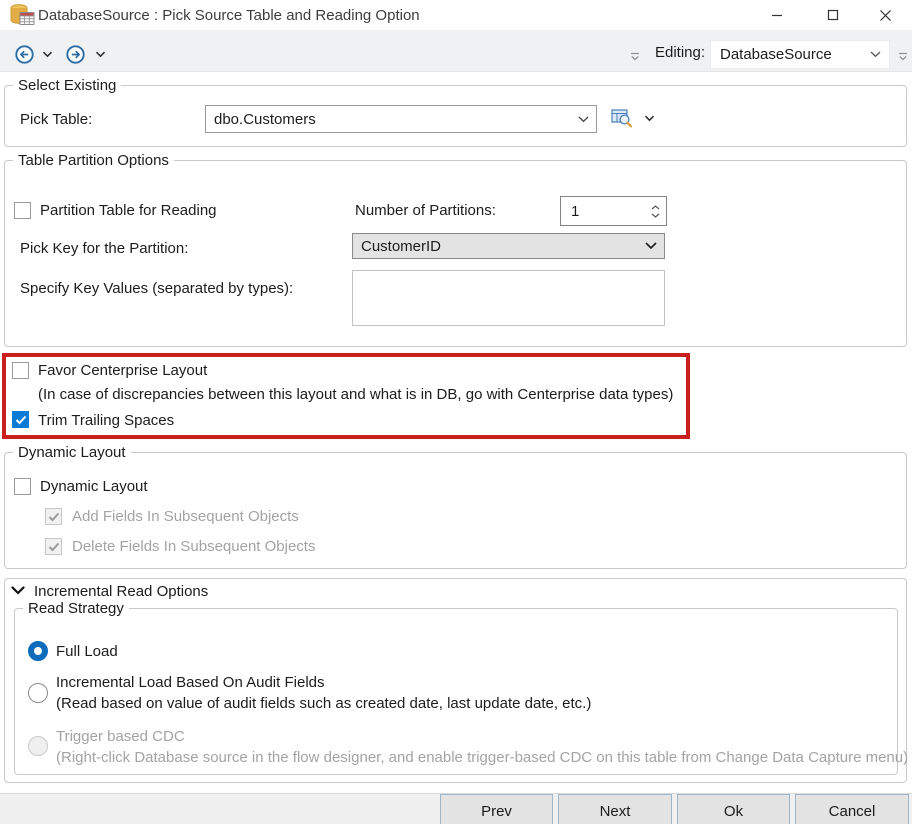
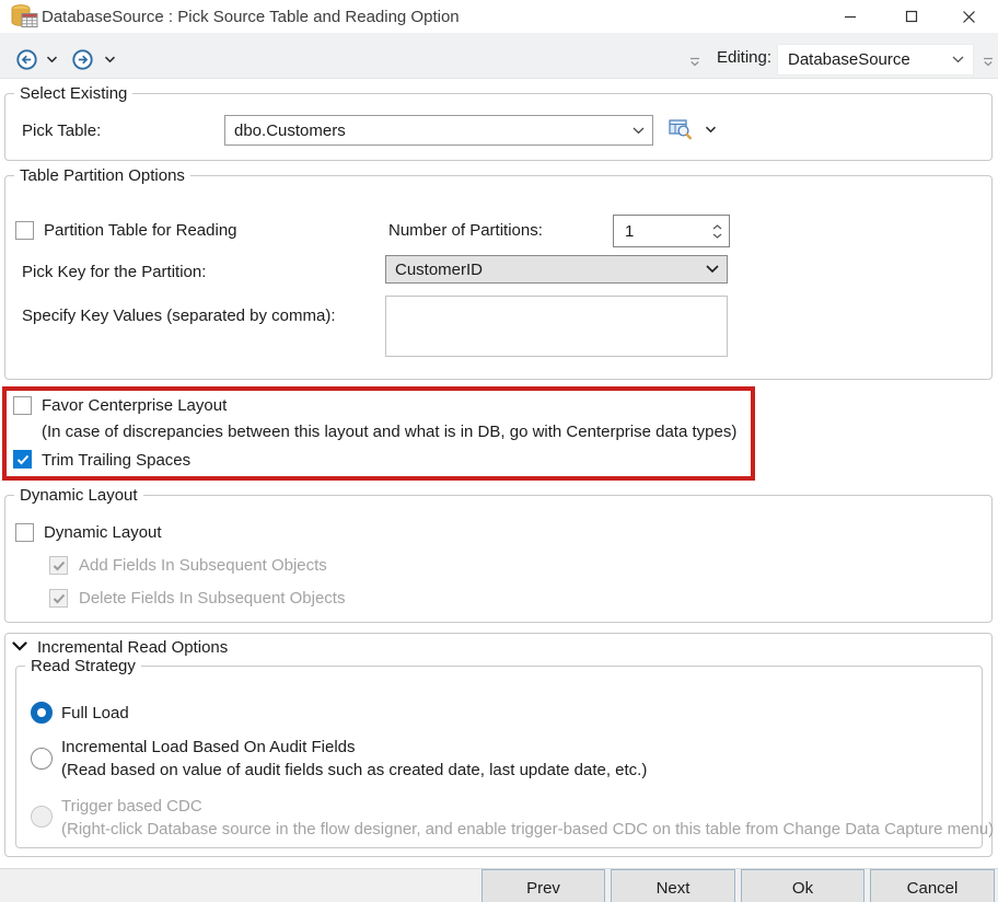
  DatabaseSource : Pick Source Table and Reading Option
  Editing:
  DatabaseSource
  Select Existing
  Pick Table:
  dbo.Customers
  Table Partition Options
  Partition Table for Reading
  Number of Partitions:
  1
  Pick Key for the Partition:
  CustomerID
- Specify Key Values (separated by types):
+ Specify Key Values (separated by comma):
  Favor Centerprise Layout
  (In case of discrepancies between this layout and what is in DB, go with Centerprise data types)
  Trim Trailing Spaces
  Dynamic Layout
  Dynamic Layout
  Add Fields In Subsequent Objects
  Delete Fields In Subsequent Objects
  Incremental Read Options
  Read Strategy
  Full Load
  Incremental Load Based On Audit Fields
  (Read based on value of audit fields such as created date, last update date, etc.)
  Trigger based CDC
  (Right-click Database source in the flow designer, and enable trigger-based CDC on this table from Change Data Capture menu)
  Prev
  Next
  Ok
  Cancel
